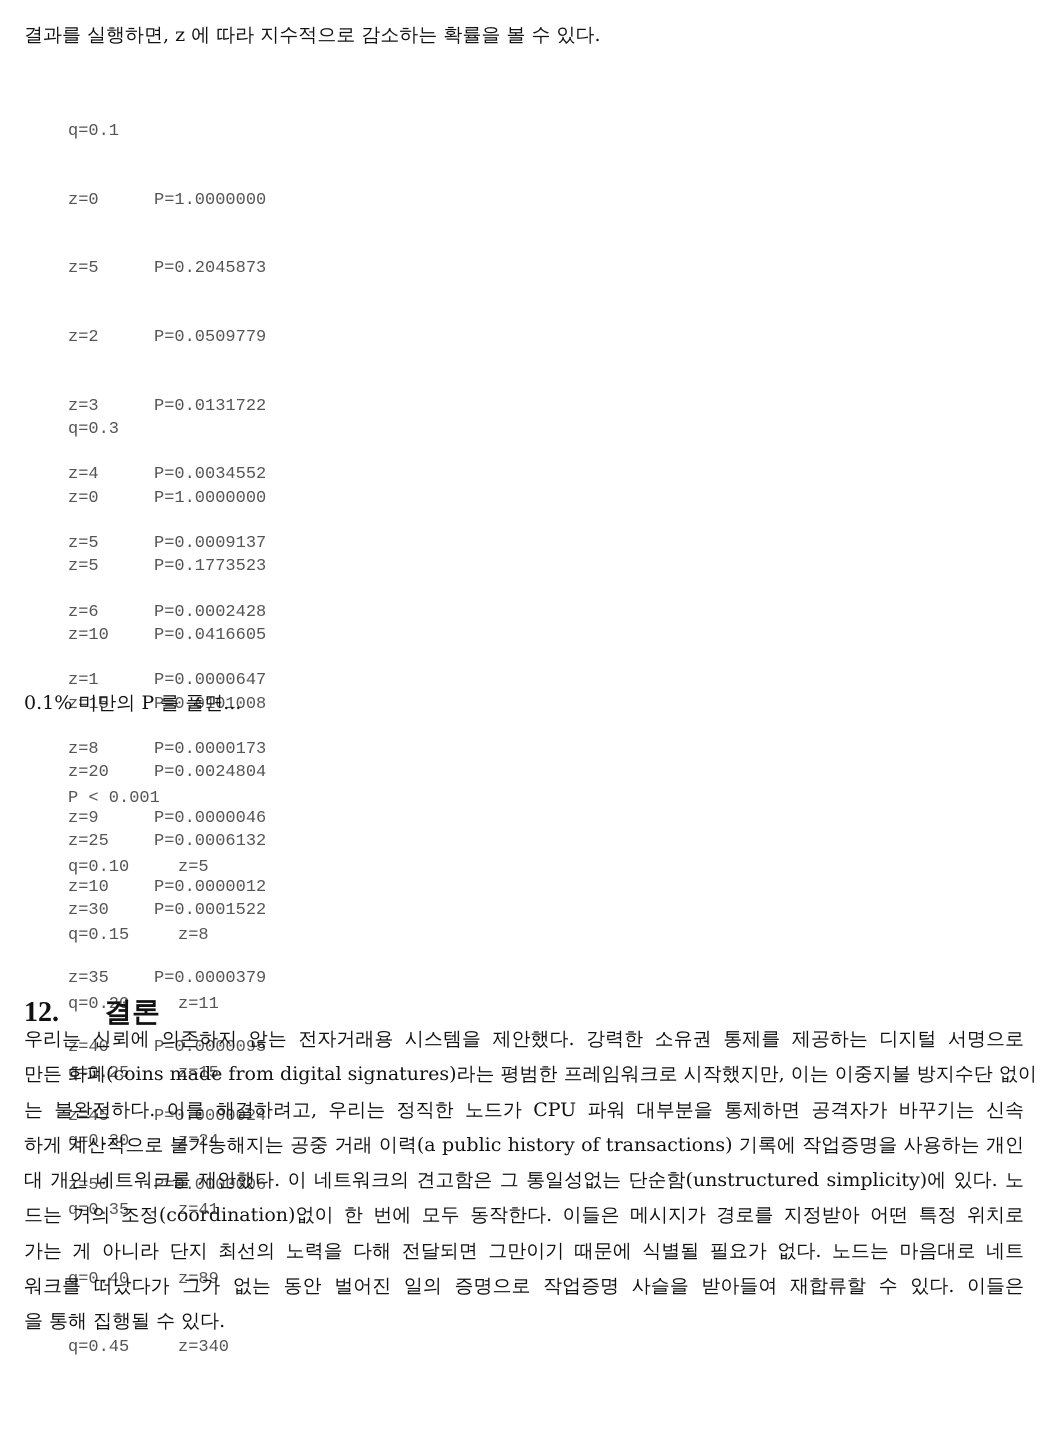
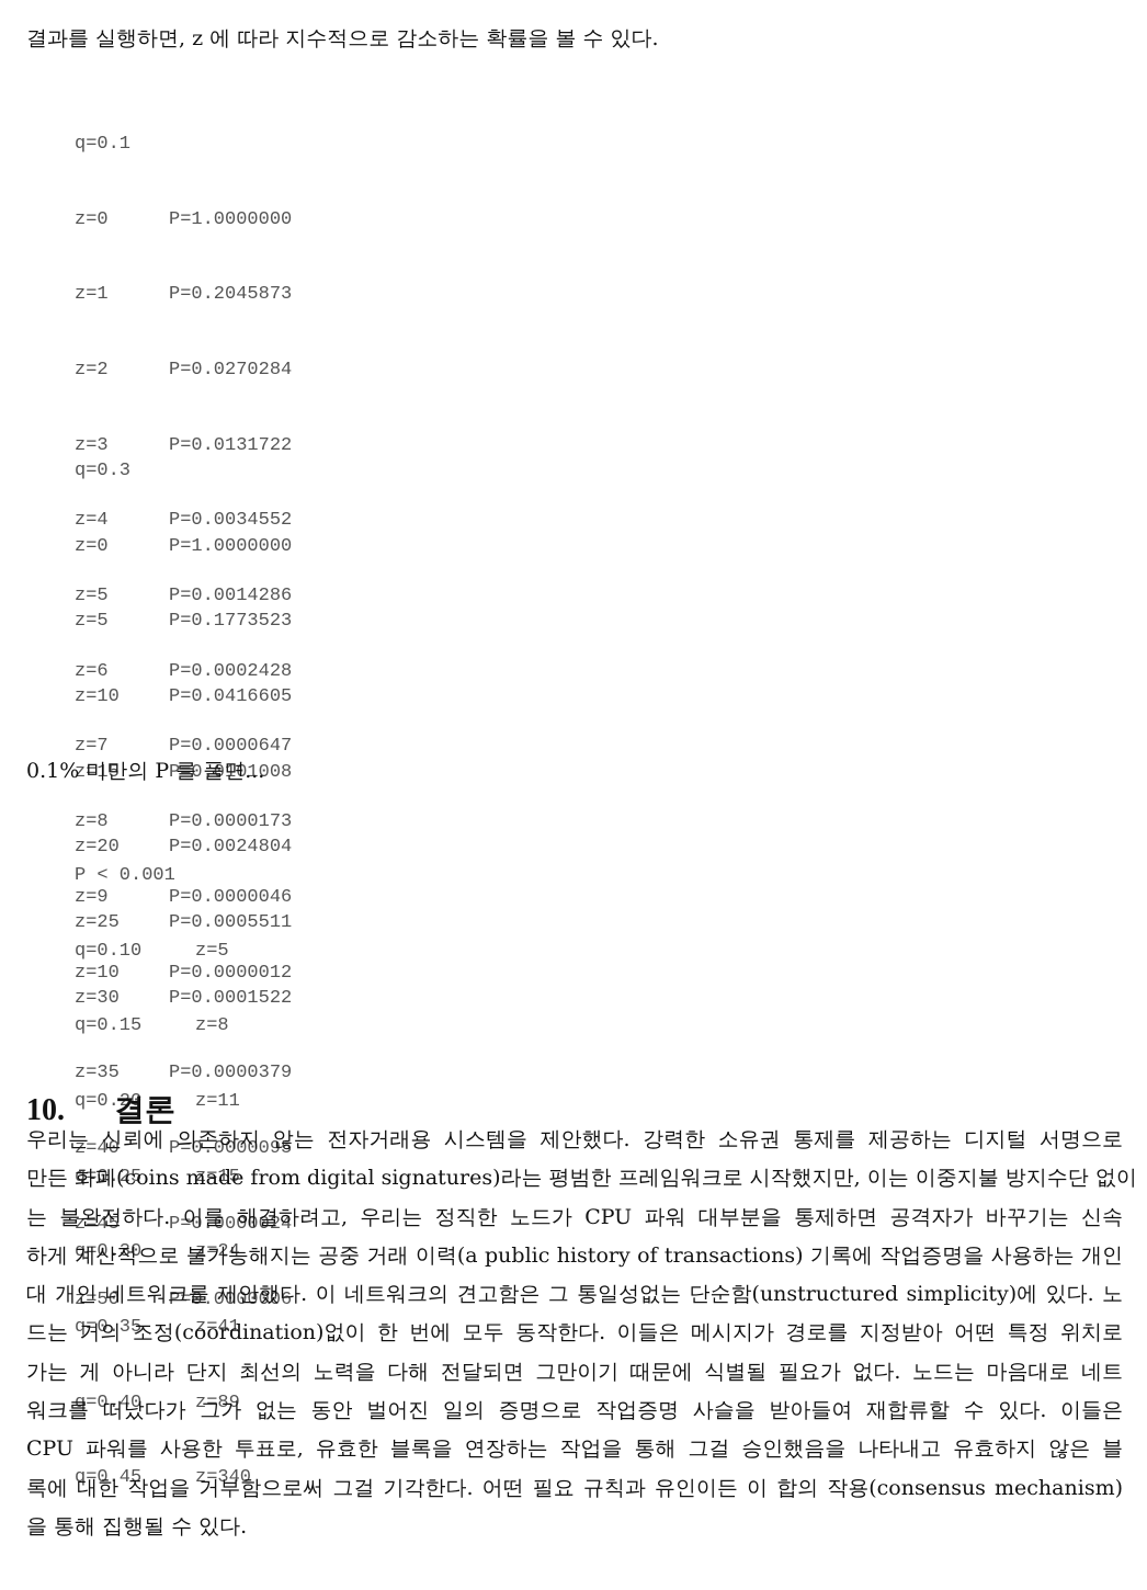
  결과를 실행하면, z 에 따라 지수적으로 감소하는 확률을 볼 수 있다.
  q=0.1
  z=0 P=1.0000000
- z=5 P=0.2045873
+ z=1 P=0.2045873
- z=2 P=0.0509779
+ z=2 P=0.0270284
  z=3 P=0.0131722
  z=4 P=0.0034552
- z=5 P=0.0009137
+ z=5 P=0.0014286
  z=6 P=0.0002428
- z=1 P=0.0000647
+ z=7 P=0.0000647
  z=8 P=0.0000173
  z=9 P=0.0000046
  z=10 P=0.0000012
  q=0.3
  z=0 P=1.0000000
  z=5 P=0.1773523
  z=10 P=0.0416605
  z=15 P=0.0101008
  z=20 P=0.0024804
- z=25 P=0.0006132
+ z=25 P=0.0005511
  z=30 P=0.0001522
  z=35 P=0.0000379
  z=40 P=0.0000095
  z=45 P=0.0000024
  z=50 P=0.0000006
  0.1% 미만의 P 를 풀면...
  P < 0.001
  q=0.10 z=5
  q=0.15 z=8
  q=0.20 z=11
  q=0.25 z=15
  q=0.30 z=24
  q=0.35 z=41
  q=0.40 z=89
  q=0.45 z=340
- 12. 결론
+ 10. 결론
  우리는 신뢰에 의존하지 않는 전자거래용 시스템을 제안했다. 강력한 소유권 통제를 제공하는 디지털 서명으로
  만든 화폐(coins made from digital signatures)라는 평범한 프레임워크로 시작했지만, 이는 이중지불 방지수단 없이
  는 불완전하다. 이를 해결하려고, 우리는 정직한 노드가 CPU 파워 대부분을 통제하면 공격자가 바꾸기는 신속
  하게 계산적으로 불가능해지는 공중 거래 이력(a public history of transactions) 기록에 작업증명을 사용하는 개인
  대 개인 네트워크를 제안했다. 이 네트워크의 견고함은 그 통일성없는 단순함(unstructured simplicity)에 있다. 노
  드는 거의 조정(coordination)없이 한 번에 모두 동작한다. 이들은 메시지가 경로를 지정받아 어떤 특정 위치로
  가는 게 아니라 단지 최선의 노력을 다해 전달되면 그만이기 때문에 식별될 필요가 없다. 노드는 마음대로 네트
  워크를 떠났다가 그가 없는 동안 벌어진 일의 증명으로 작업증명 사슬을 받아들여 재합류할 수 있다. 이들은
+ CPU 파워를 사용한 투표로, 유효한 블록을 연장하는 작업을 통해 그걸 승인했음을 나타내고 유효하지 않은 블
+ 록에 대한 작업을 거부함으로써 그걸 기각한다. 어떤 필요 규칙과 유인이든 이 합의 작용(consensus mechanism)
  을 통해 집행될 수 있다.
